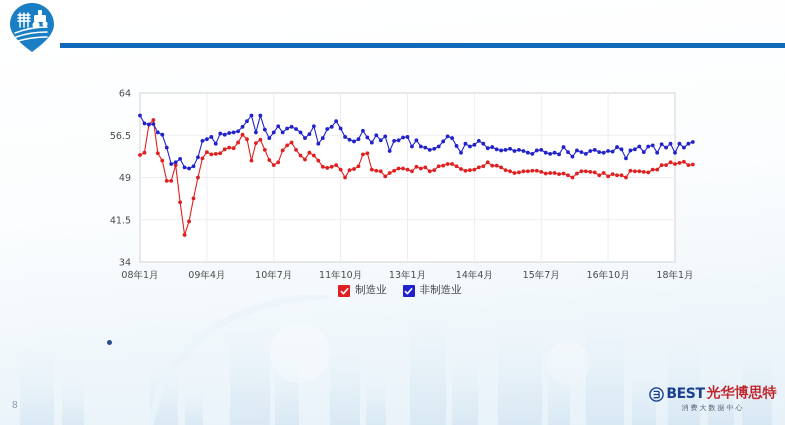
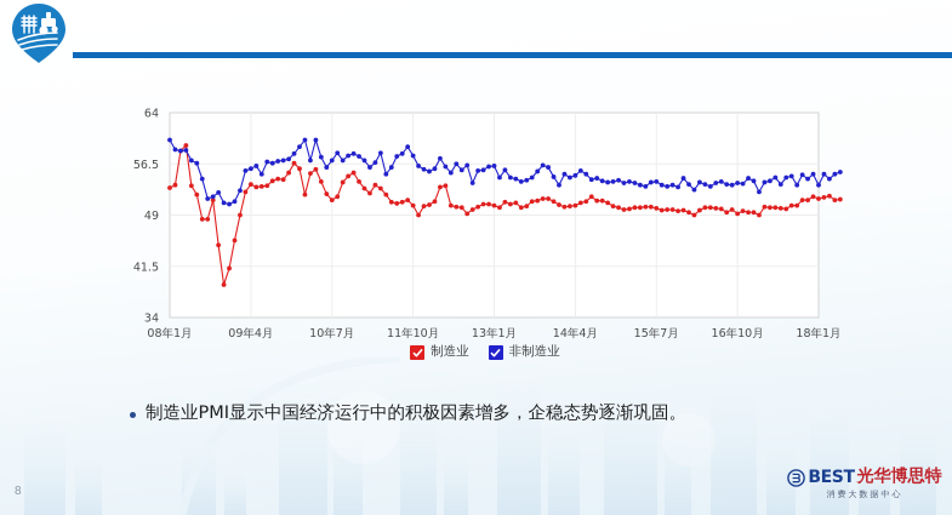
  34
  41.5
  49
  56.5
  64
  08年1月
  09年4月
  10年7月
  11年10月
  13年1月
  14年4月
  15年7月
  16年10月
  18年1月
  制造业
  非制造业
+ 制造业PMI显示中国经济运行中的积极因素增多，企稳态势逐渐巩固。
  8
  BEST
  光华博思特
  消费大数据中心
